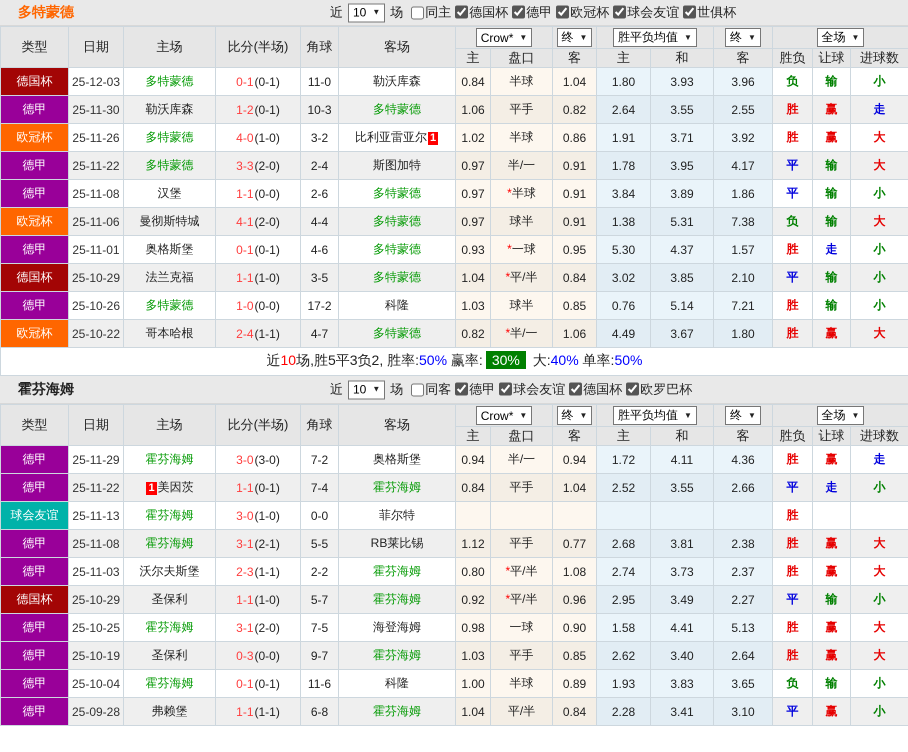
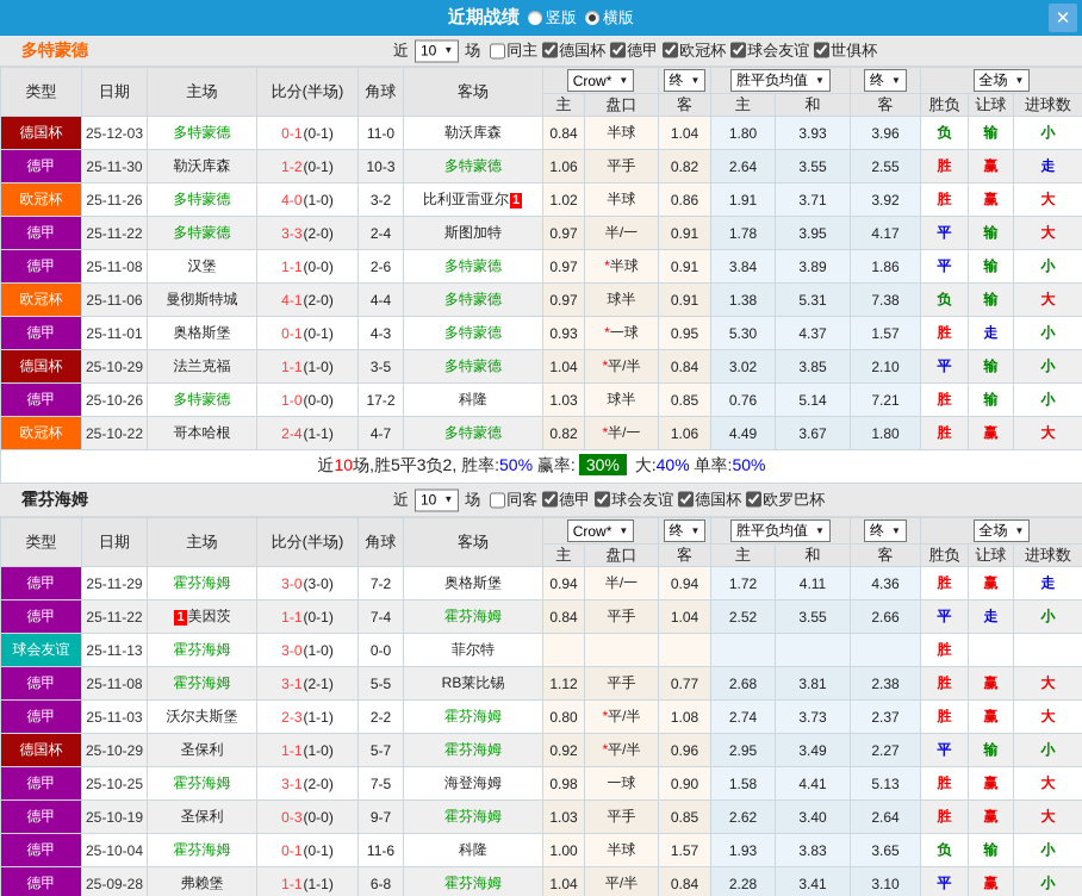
+ 近期战绩
+ 竖版
+ 横版
+ ✕
  多特蒙德
  近
  10
  ▼
  场
  同主
  德国杯 德甲 欧冠杯 球会友谊 世俱杯
  类型	日期	主场	比分(半场)	角球	客场	Crow* ▼	终 ▼	胜平负均值 ▼	终 ▼	全场 ▼
  主	盘口	客	主	和	客	胜负	让球	进球数
  德国杯	25-12-03	多特蒙德	0-1(0-1)	11-0	勒沃库森	0.84	半球	1.04	1.80	3.93	3.96	负	输	小
  德甲	25-11-30	勒沃库森	1-2(0-1)	10-3	多特蒙德	1.06	平手	0.82	2.64	3.55	2.55	胜	赢	走
  欧冠杯	25-11-26	多特蒙德	4-0(1-0)	3-2	比利亚雷亚尔 1	1.02	半球	0.86	1.91	3.71	3.92	胜	赢	大
  德甲	25-11-22	多特蒙德	3-3(2-0)	2-4	斯图加特	0.97	半/一	0.91	1.78	3.95	4.17	平	输	大
  德甲	25-11-08	汉堡	1-1(0-0)	2-6	多特蒙德	0.97	*半球	0.91	3.84	3.89	1.86	平	输	小
  欧冠杯	25-11-06	曼彻斯特城	4-1(2-0)	4-4	多特蒙德	0.97	球半	0.91	1.38	5.31	7.38	负	输	大
- 德甲	25-11-01	奥格斯堡	0-1(0-1)	4-6	多特蒙德	0.93	*一球	0.95	5.30	4.37	1.57	胜	走	小
+ 德甲	25-11-01	奥格斯堡	0-1(0-1)	4-3	多特蒙德	0.93	*一球	0.95	5.30	4.37	1.57	胜	走	小
  德国杯	25-10-29	法兰克福	1-1(1-0)	3-5	多特蒙德	1.04	*平/半	0.84	3.02	3.85	2.10	平	输	小
  德甲	25-10-26	多特蒙德	1-0(0-0)	17-2	科隆	1.03	球半	0.85	0.76	5.14	7.21	胜	输	小
  欧冠杯	25-10-22	哥本哈根	2-4(1-1)	4-7	多特蒙德	0.82	*半/一	1.06	4.49	3.67	1.80	胜	赢	大
  近10场,胜5平3负2, 胜率:50% 赢率: 30% 大:40% 单率:50%
  霍芬海姆
  近
  10
  ▼
  场
  同客
  德甲 球会友谊 德国杯 欧罗巴杯
  类型	日期	主场	比分(半场)	角球	客场	Crow* ▼	终 ▼	胜平负均值 ▼	终 ▼	全场 ▼
  主	盘口	客	主	和	客	胜负	让球	进球数
  德甲	25-11-29	霍芬海姆	3-0(3-0)	7-2	奥格斯堡	0.94	半/一	0.94	1.72	4.11	4.36	胜	赢	走
  德甲	25-11-22	1 美因茨	1-1(0-1)	7-4	霍芬海姆	0.84	平手	1.04	2.52	3.55	2.66	平	走	小
  球会友谊	25-11-13	霍芬海姆	3-0(1-0)	0-0	菲尔特							胜
  德甲	25-11-08	霍芬海姆	3-1(2-1)	5-5	RB莱比锡	1.12	平手	0.77	2.68	3.81	2.38	胜	赢	大
  德甲	25-11-03	沃尔夫斯堡	2-3(1-1)	2-2	霍芬海姆	0.80	*平/半	1.08	2.74	3.73	2.37	胜	赢	大
  德国杯	25-10-29	圣保利	1-1(1-0)	5-7	霍芬海姆	0.92	*平/半	0.96	2.95	3.49	2.27	平	输	小
  德甲	25-10-25	霍芬海姆	3-1(2-0)	7-5	海登海姆	0.98	一球	0.90	1.58	4.41	5.13	胜	赢	大
  德甲	25-10-19	圣保利	0-3(0-0)	9-7	霍芬海姆	1.03	平手	0.85	2.62	3.40	2.64	胜	赢	大
- 德甲	25-10-04	霍芬海姆	0-1(0-1)	11-6	科隆	1.00	半球	0.89	1.93	3.83	3.65	负	输	小
+ 德甲	25-10-04	霍芬海姆	0-1(0-1)	11-6	科隆	1.00	半球	1.57	1.93	3.83	3.65	负	输	小
  德甲	25-09-28	弗赖堡	1-1(1-1)	6-8	霍芬海姆	1.04	平/半	0.84	2.28	3.41	3.10	平	赢	小
